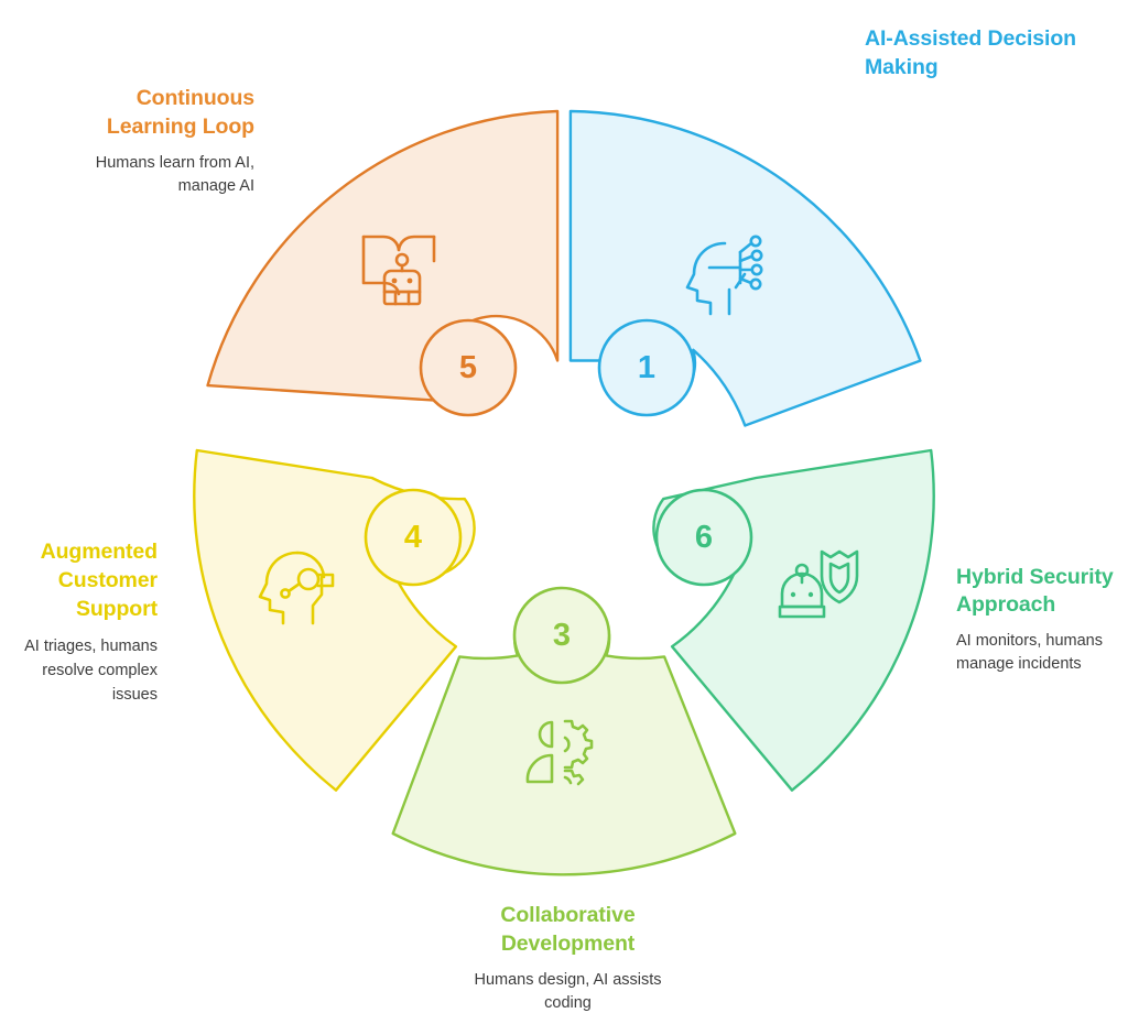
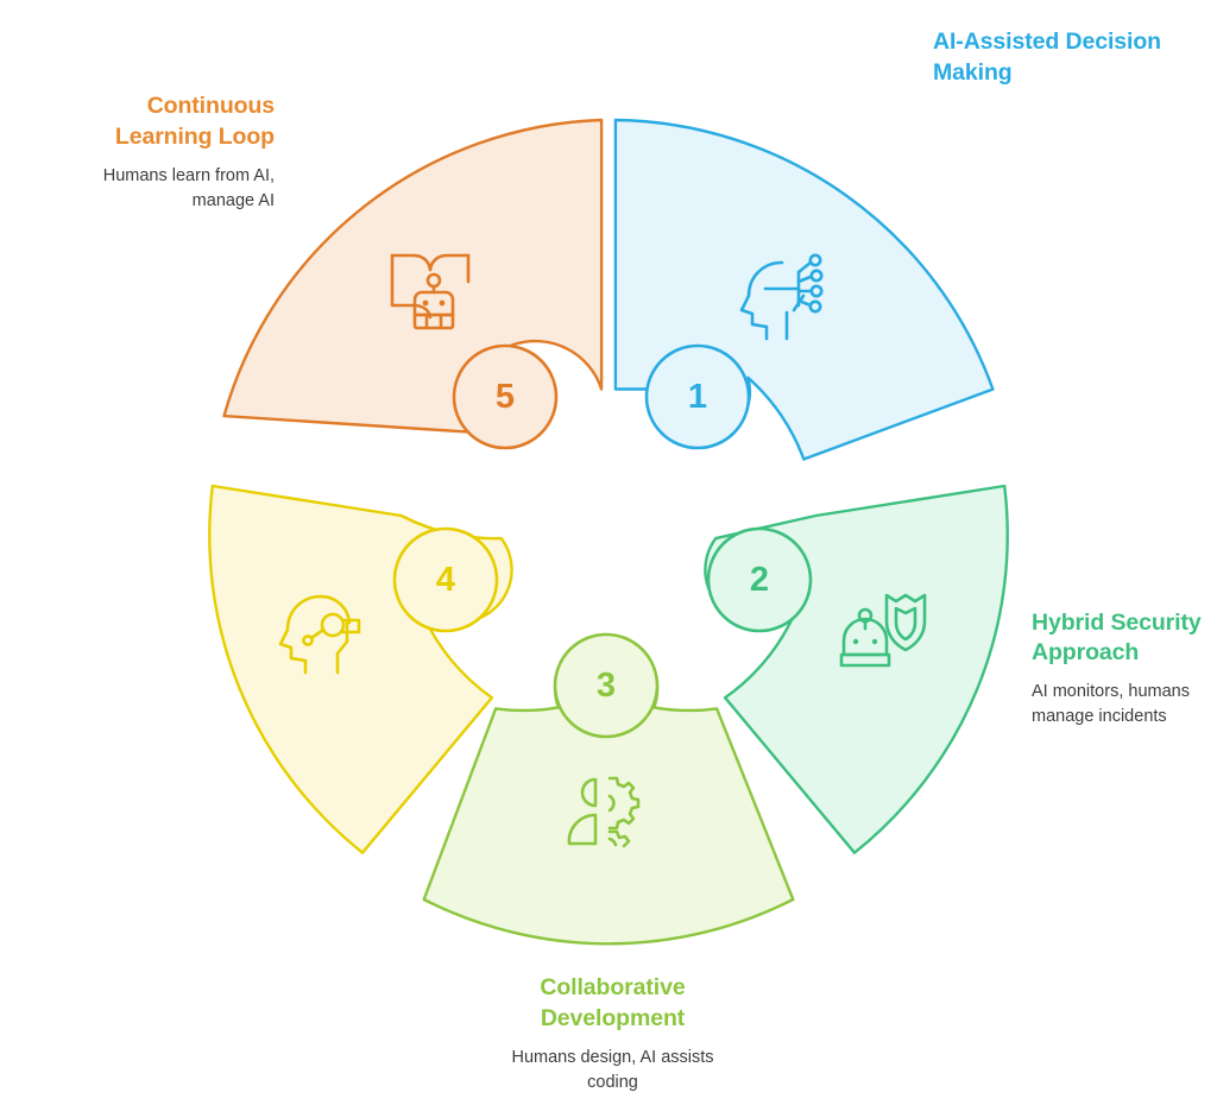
  1
- 6
+ 2
  3
  4
  5
  AI-Assisted Decision Making
  Hybrid Security Approach
  AI monitors, humans manage incidents
  Collaborative Development
  Humans design, AI assists coding
- Augmented Customer Support
- AI triages, humans resolve complex issues
  Continuous Learning Loop
  Humans learn from AI, manage AI
